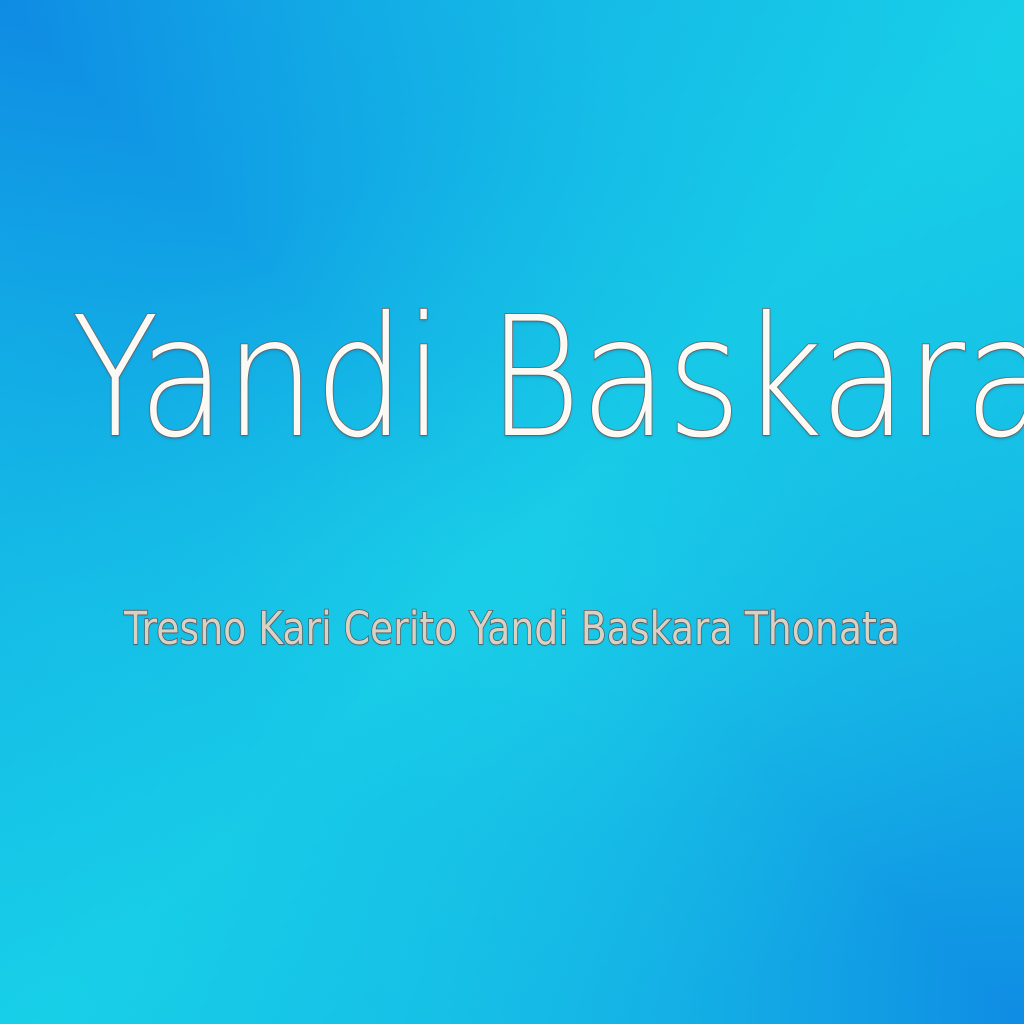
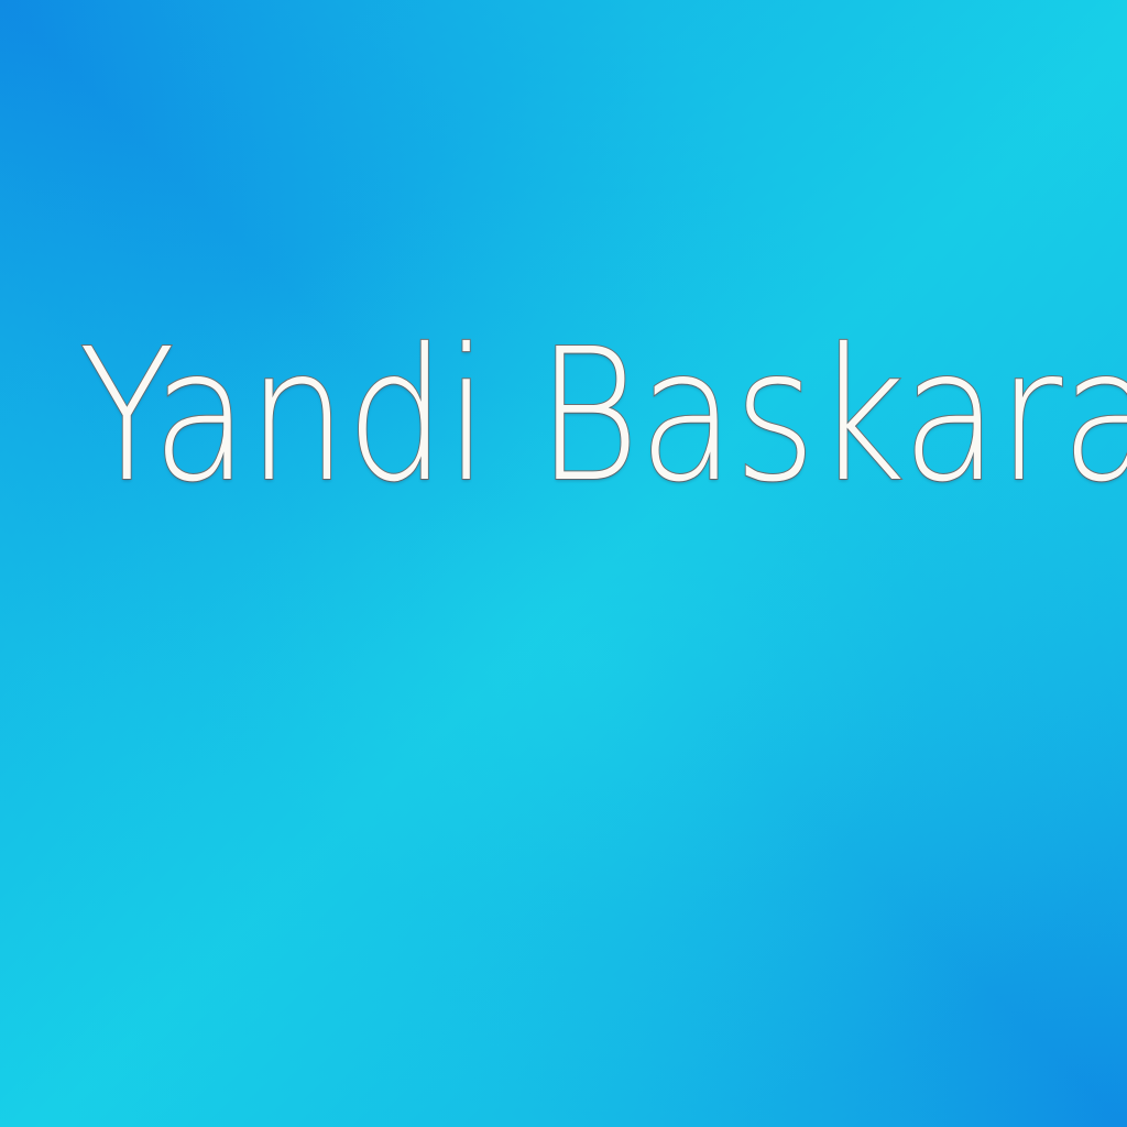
  Yandi Baskara
- Tresno Kari Cerito Yandi Baskara Thonata
